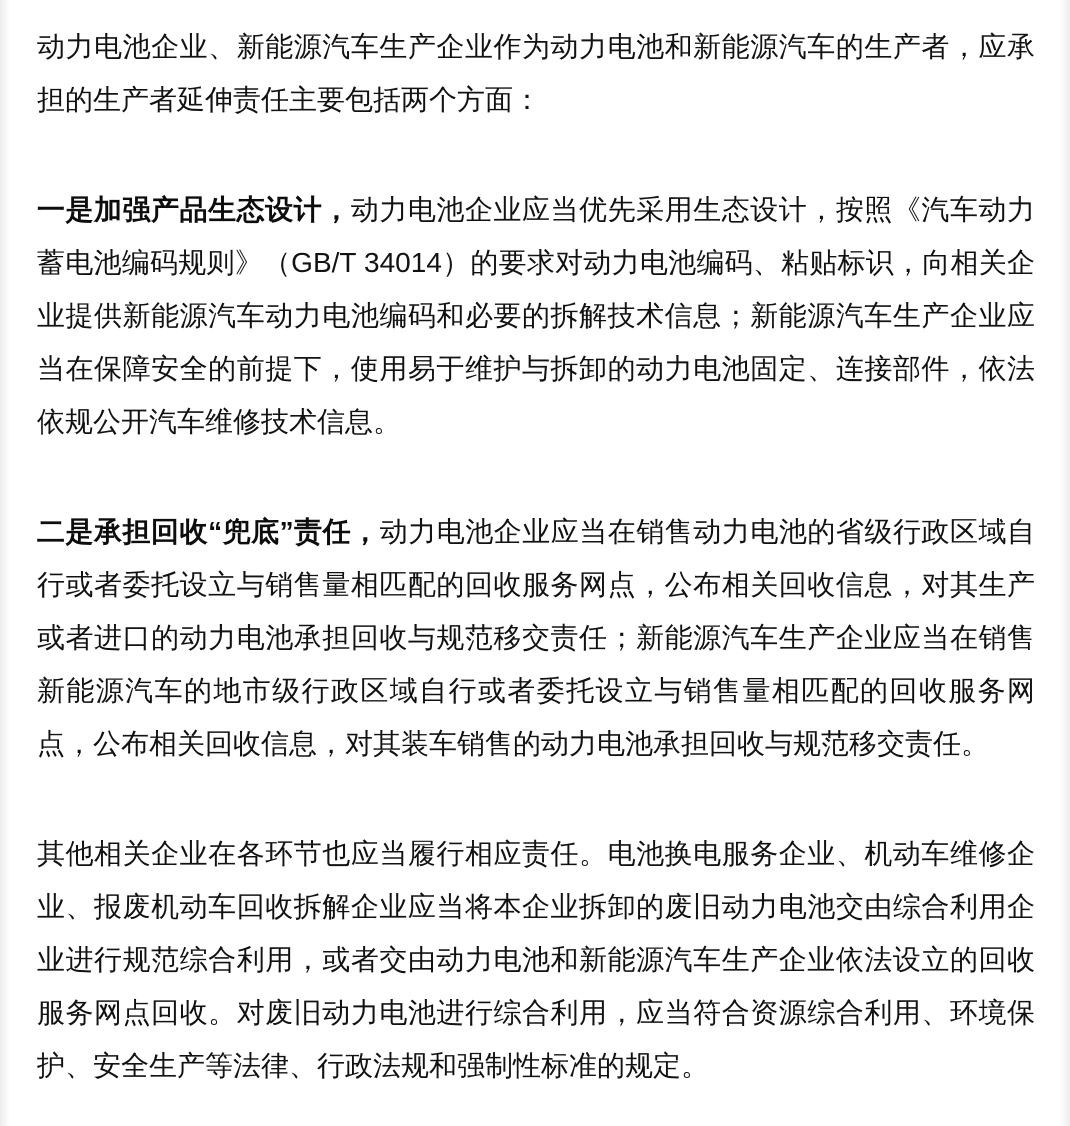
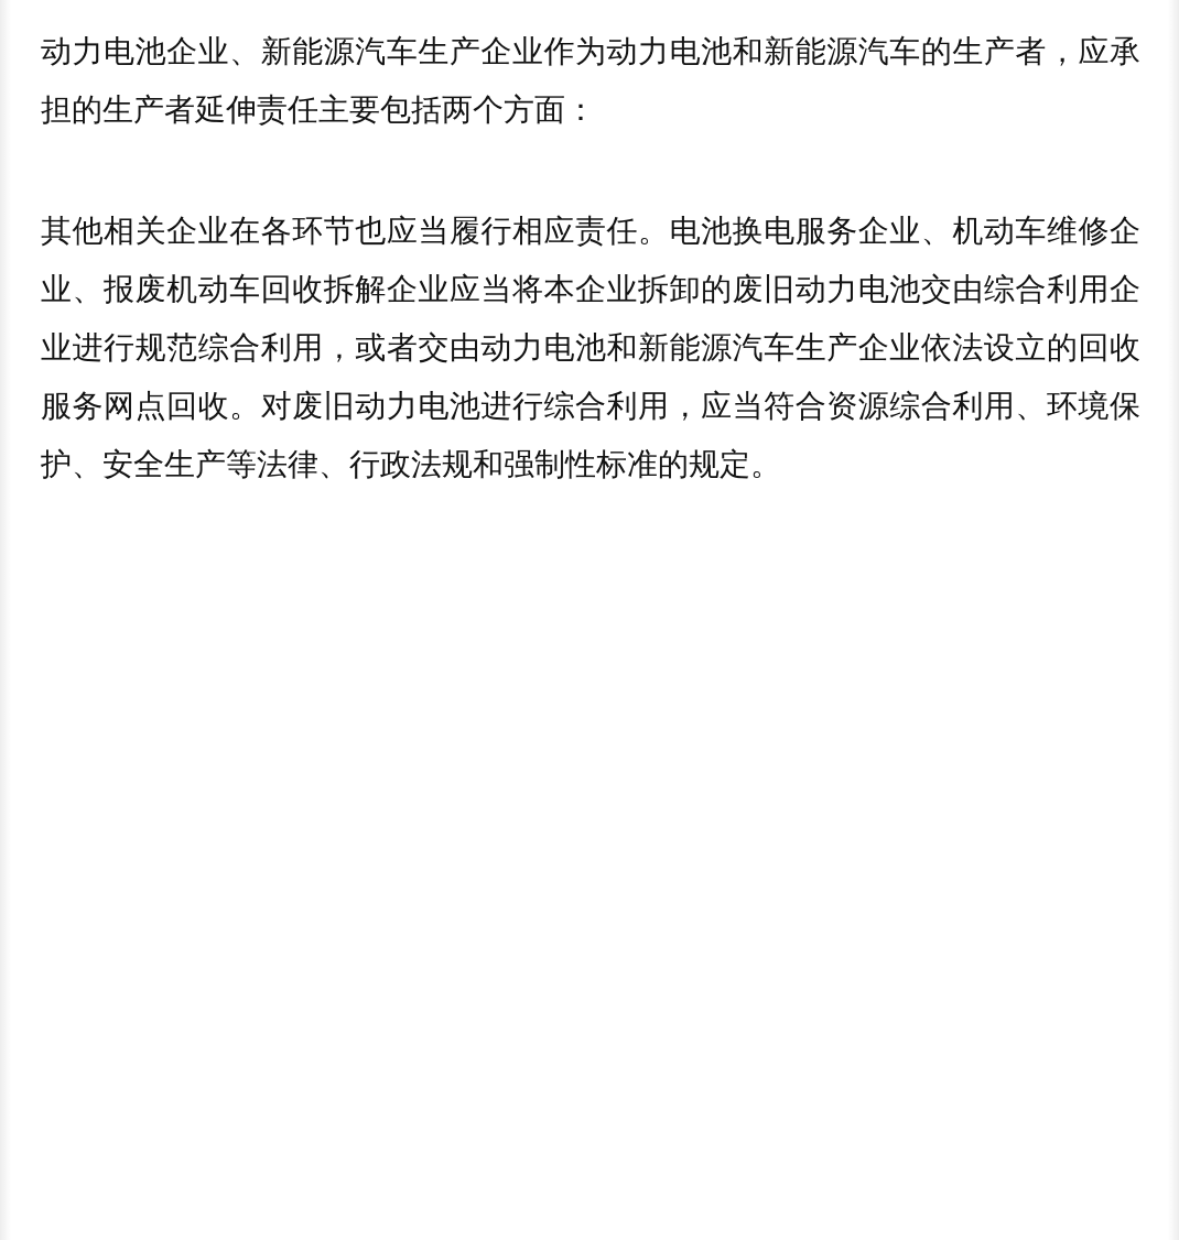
  动力电池企业、新能源汽车生产企业作为动力电池和新能源汽车的生产者，应承担的生产者延伸责任主要包括两个方面：
- 一是加强产品生态设计，动力电池企业应当优先采用生态设计，按照《汽车动力蓄电池编码规则》（GB/T 34014）的要求对动力电池编码、粘贴标识，向相关企业提供新能源汽车动力电池编码和必要的拆解技术信息；新能源汽车生产企业应当在保障安全的前提下，使用易于维护与拆卸的动力电池固定、连接部件，依法依规公开汽车维修技术信息。
- 二是承担回收“兜底”责任，动力电池企业应当在销售动力电池的省级行政区域自行或者委托设立与销售量相匹配的回收服务网点，公布相关回收信息，对其生产或者进口的动力电池承担回收与规范移交责任；新能源汽车生产企业应当在销售新能源汽车的地市级行政区域自行或者委托设立与销售量相匹配的回收服务网点，公布相关回收信息，对其装车销售的动力电池承担回收与规范移交责任。
  其他相关企业在各环节也应当履行相应责任。电池换电服务企业、机动车维修企业、报废机动车回收拆解企业应当将本企业拆卸的废旧动力电池交由综合利用企业进行规范综合利用，或者交由动力电池和新能源汽车生产企业依法设立的回收服务网点回收。对废旧动力电池进行综合利用，应当符合资源综合利用、环境保护、安全生产等法律、行政法规和强制性标准的规定。
